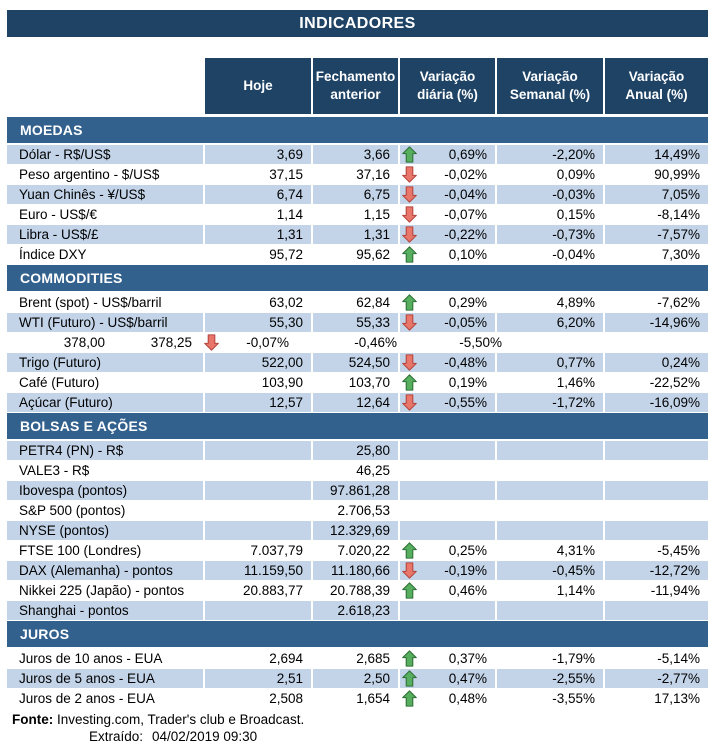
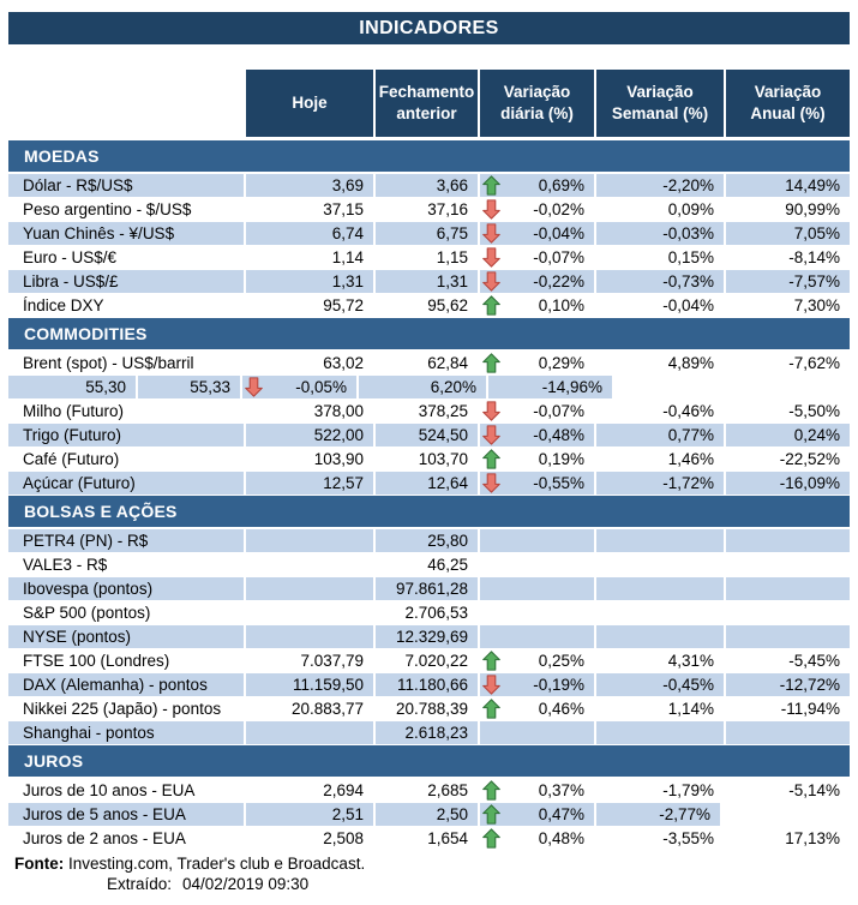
  INDICADORES
  Hoje
  Fechamento anterior
  Variação diária (%)
  Variação Semanal (%)
  Variação Anual (%)
  MOEDAS
  Dólar - R$/US$
  3,69
  3,66
  0,69%
  -2,20%
  14,49%
  Peso argentino - $/US$
  37,15
  37,16
  -0,02%
  0,09%
  90,99%
  Yuan Chinês - ¥/US$
  6,74
  6,75
  -0,04%
  -0,03%
  7,05%
  Euro - US$/€
  1,14
  1,15
  -0,07%
  0,15%
  -8,14%
  Libra - US$/£
  1,31
  1,31
  -0,22%
  -0,73%
  -7,57%
  Índice DXY
  95,72
  95,62
  0,10%
  -0,04%
  7,30%
  COMMODITIES
  Brent (spot) - US$/barril
  63,02
  62,84
  0,29%
  4,89%
  -7,62%
- WTI (Futuro) - US$/barril
  55,30
  55,33
  -0,05%
  6,20%
  -14,96%
+ Milho (Futuro)
  378,00
  378,25
  -0,07%
  -0,46%
  -5,50%
  Trigo (Futuro)
  522,00
  524,50
  -0,48%
  0,77%
  0,24%
  Café (Futuro)
  103,90
  103,70
  0,19%
  1,46%
  -22,52%
  Açúcar (Futuro)
  12,57
  12,64
  -0,55%
  -1,72%
  -16,09%
  BOLSAS E AÇÕES
  PETR4 (PN) - R$
  25,80
  VALE3 - R$
  46,25
  Ibovespa (pontos)
  97.861,28
  S&P 500 (pontos)
  2.706,53
  NYSE (pontos)
  12.329,69
  FTSE 100 (Londres)
  7.037,79
  7.020,22
  0,25%
  4,31%
  -5,45%
  DAX (Alemanha) - pontos
  11.159,50
  11.180,66
  -0,19%
  -0,45%
  -12,72%
  Nikkei 225 (Japão) - pontos
  20.883,77
  20.788,39
  0,46%
  1,14%
  -11,94%
  Shanghai - pontos
  2.618,23
  JUROS
  Juros de 10 anos - EUA
  2,694
  2,685
  0,37%
  -1,79%
  -5,14%
  Juros de 5 anos - EUA
  2,51
  2,50
  0,47%
- -2,55%
  -2,77%
  Juros de 2 anos - EUA
  2,508
  1,654
  0,48%
  -3,55%
  17,13%
  Fonte: Investing.com, Trader's club e Broadcast.
  Extraído: 04/02/2019 09:30
